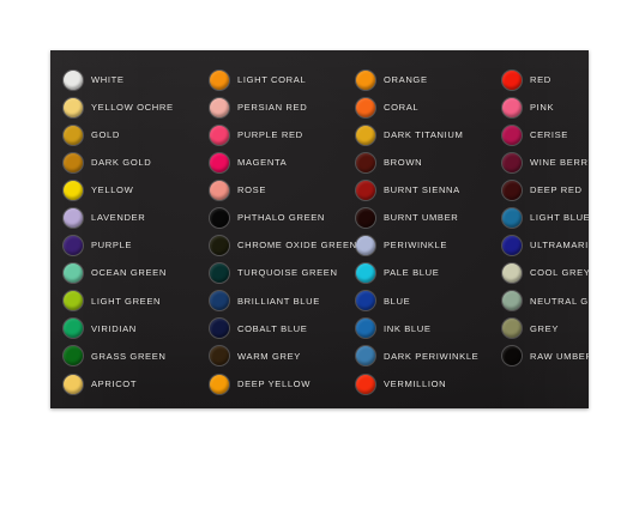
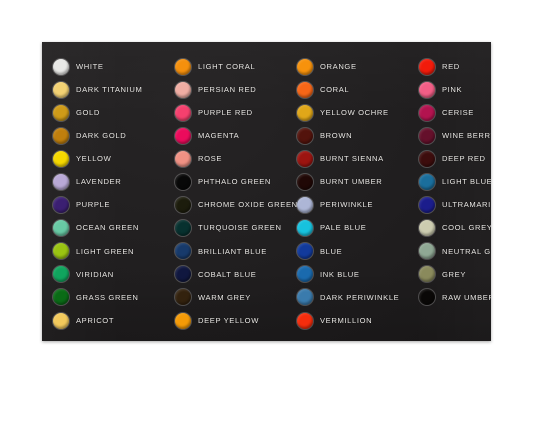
  WHITE
- YELLOW OCHRE
+ DARK TITANIUM
  GOLD
  DARK GOLD
  YELLOW
  LAVENDER
  PURPLE
  OCEAN GREEN
  LIGHT GREEN
  VIRIDIAN
  GRASS GREEN
  APRICOT
  LIGHT CORAL
  PERSIAN RED
  PURPLE RED
  MAGENTA
  ROSE
  PHTHALO GREEN
  CHROME OXIDE GREEN
  TURQUOISE GREEN
  BRILLIANT BLUE
  COBALT BLUE
  WARM GREY
  DEEP YELLOW
  ORANGE
  CORAL
- DARK TITANIUM
+ YELLOW OCHRE
  BROWN
  BURNT SIENNA
  BURNT UMBER
  PERIWINKLE
  PALE BLUE
  BLUE
  INK BLUE
  DARK PERIWINKLE
  VERMILLION
  RED
  PINK
  CERISE
  WINE BERR
  DEEP RED
  LIGHT BLUE
  ULTRAMARI
  COOL GREY
  NEUTRAL G
  GREY
  RAW UMBE
